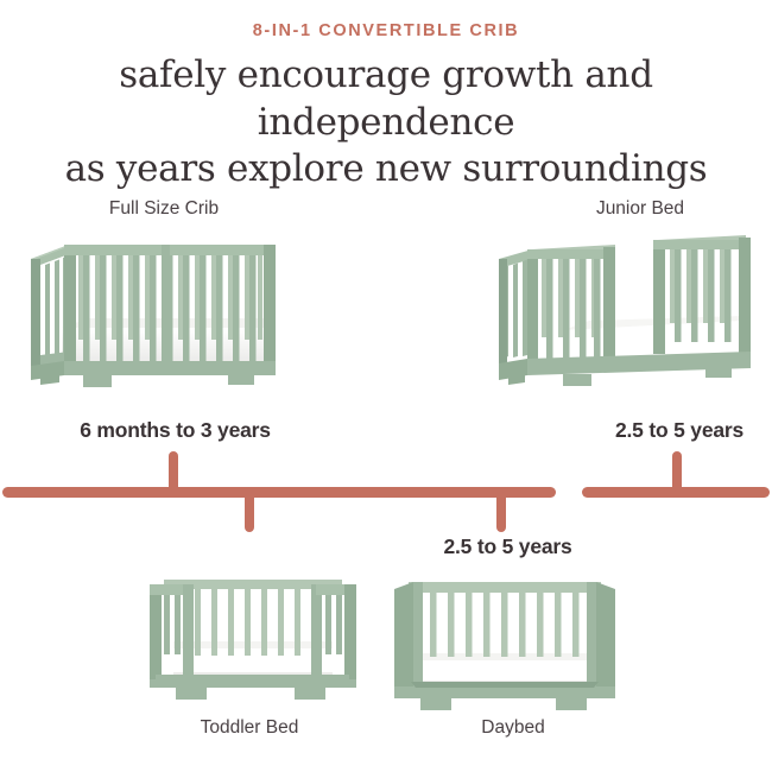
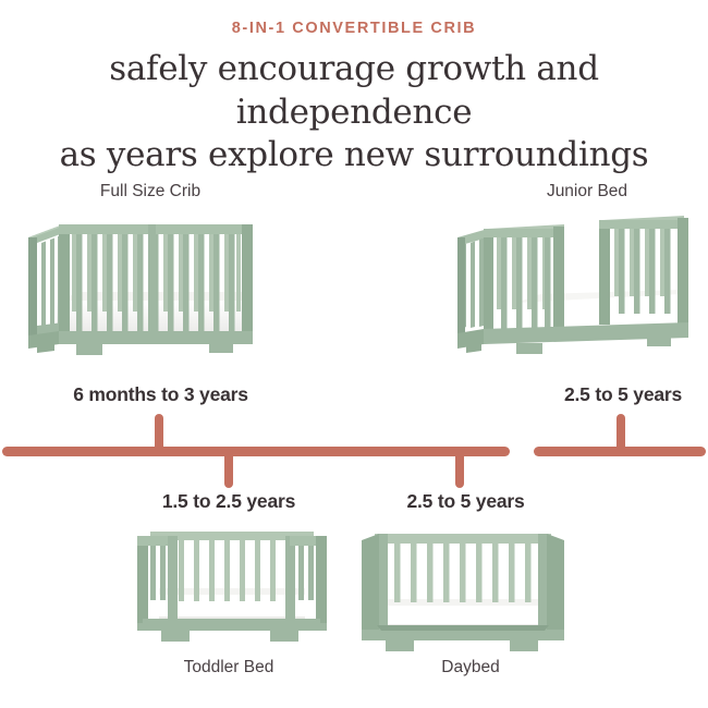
  8-IN-1 CONVERTIBLE CRIB
  safely encourage growth and independence
  as years explore new surroundings
  Full Size Crib
  6 months to 3 years
  Junior Bed
  2.5 to 5 years
+ 1.5 to 2.5 years
  2.5 to 5 years
  Toddler Bed
  Daybed
